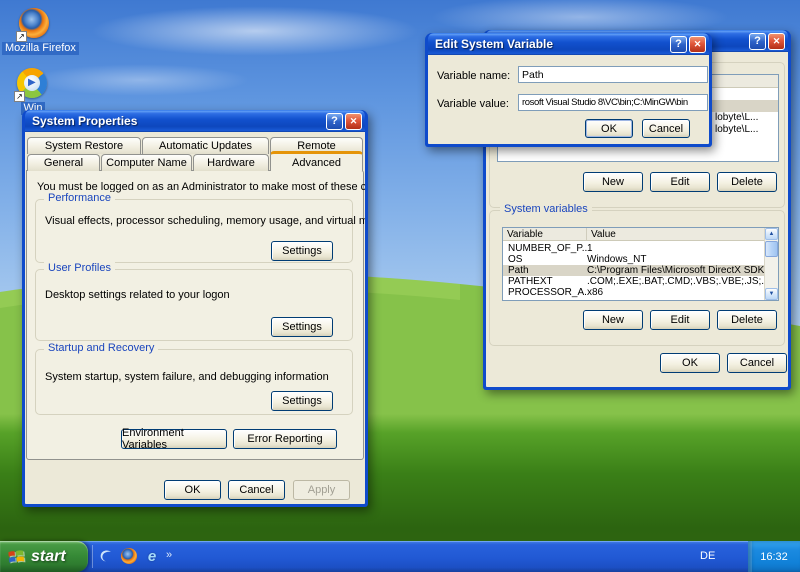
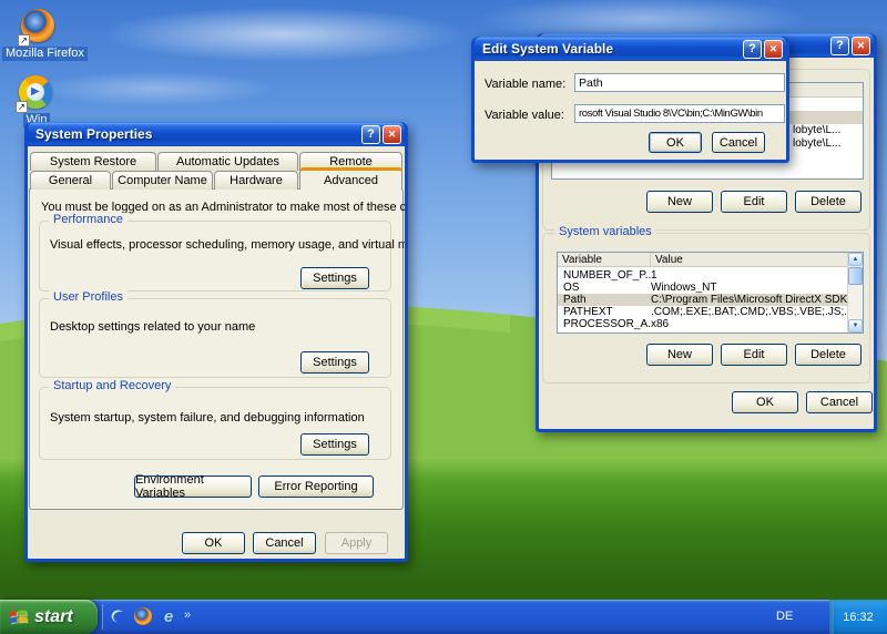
  ↗
  Mozilla Firefox
  ▶
  ↗
  Win
  System Properties
  ?
  ✕
  System Restore
  Automatic Updates
  Remote
  General
  Computer Name
  Hardware
  Advanced
  You must be logged on as an Administrator to make most of these c
  Performance
  Visual effects, processor scheduling, memory usage, and virtual m
  Settings
  User Profiles
- Desktop settings related to your logon
+ Desktop settings related to your name
  Settings
  Startup and Recovery
  System startup, system failure, and debugging information
  Settings
  Environment Variables
  Error Reporting
  OK
  Cancel
  Apply
  ?
  ✕
  lobyte\L...
  lobyte\L...
  New
  Edit
  Delete
  System variables
  Variable
  Value
  NUMBER_OF_P..
  1
  OS
  Windows_NT
  Path
  C:\Program Files\Microsoft DirectX SDK
  PATHEXT
  .COM;.EXE;.BAT;.CMD;.VBS;.VBE;.JS;.
  PROCESSOR_A.
  x86
  New
  Edit
  Delete
  OK
  Cancel
  Edit System Variable
  ?
  ✕
  Variable name:
  Path
  Variable value:
  rosoft Visual Studio 8\VC\bin;C:\MinGW\bin
  OK
  Cancel
  start
  e
  »
  DE
  16:32
